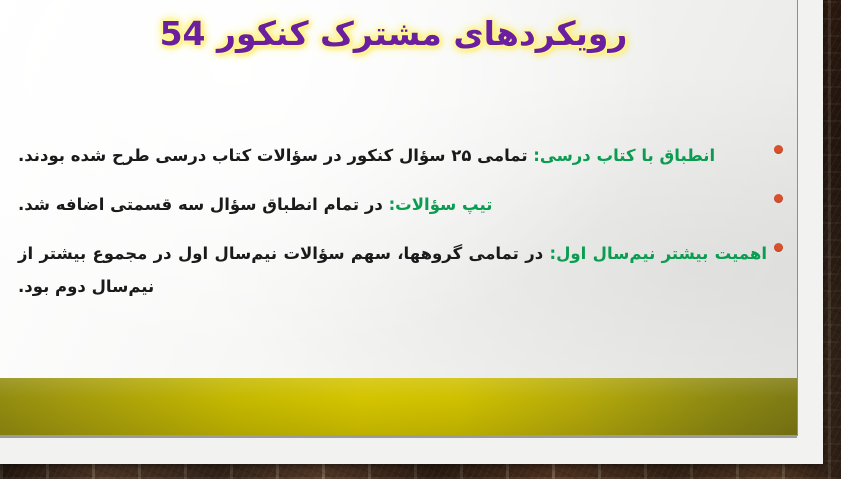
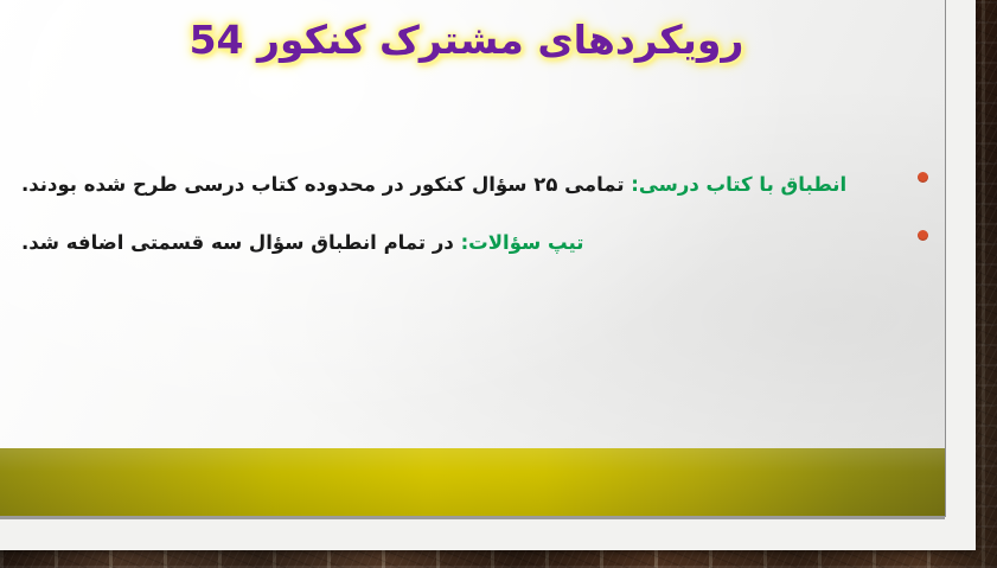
  رویکردهای مشترک کنکور 54
- انطباق با کتاب درسی: تمامی ۲۵ سؤال کنکور در سؤالات کتاب درسی طرح شده بودند.
+ انطباق با کتاب درسی: تمامی ۲۵ سؤال کنکور در محدوده کتاب درسی طرح شده بودند.
  تیپ سؤالات: در تمام انطباق سؤال سه قسمتی اضافه شد.
- اهمیت بیشتر نیم‌سال اول: در تمامی گروهها، سهم سؤالات نیم‌سال اول در مجموع بیشتر از نیم‌سال دوم بود.
